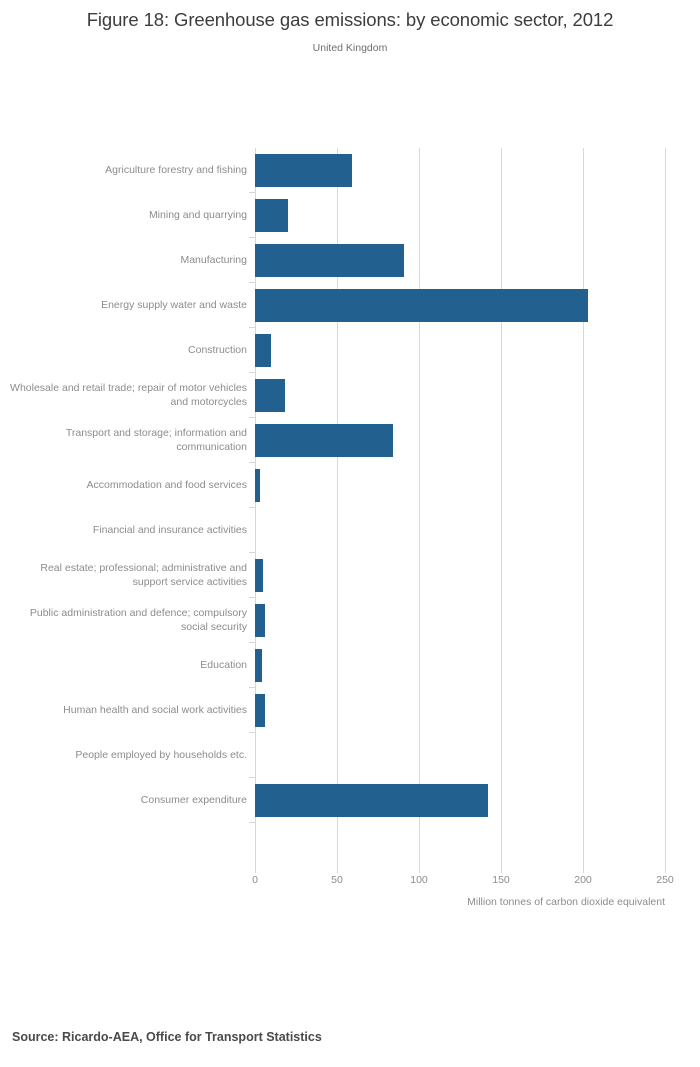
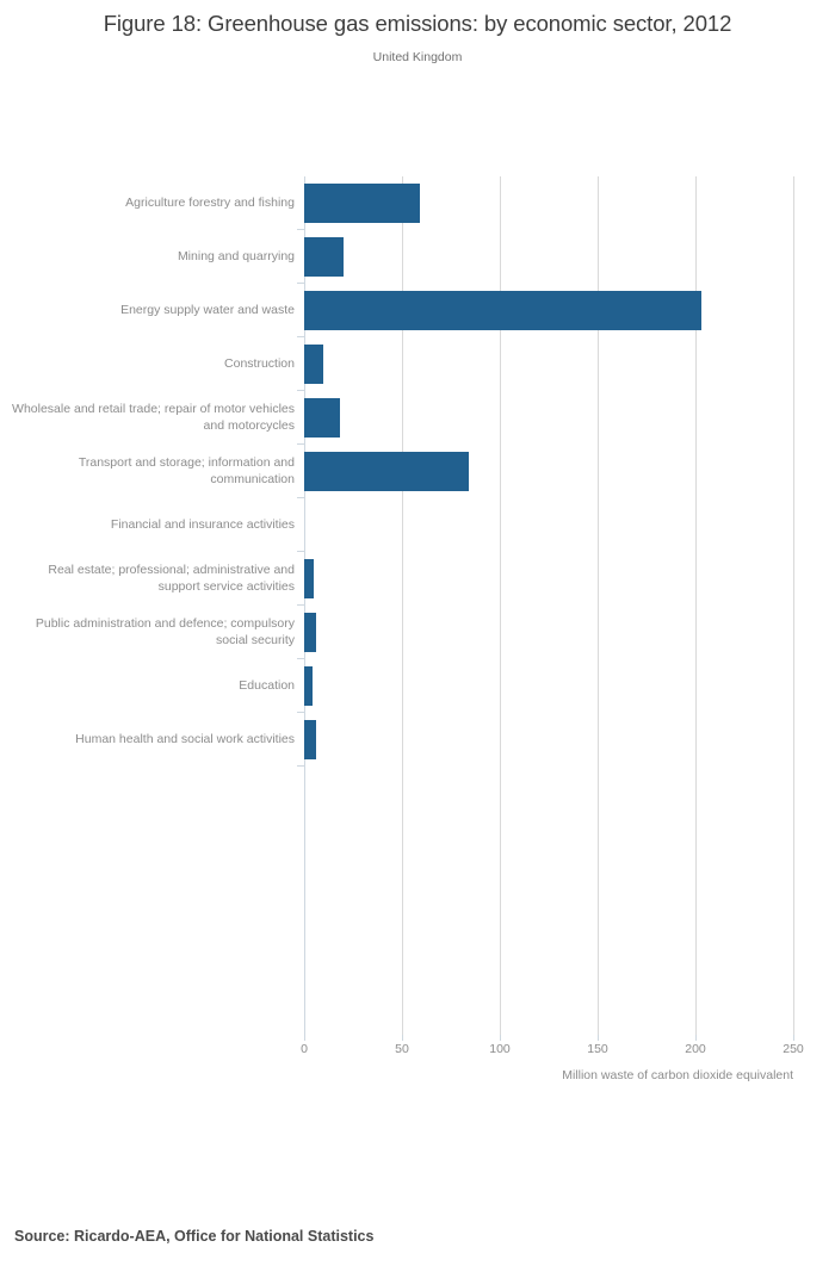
  Figure 18: Greenhouse gas emissions: by economic sector, 2012
  United Kingdom
  Agriculture forestry and fishing
  Mining and quarrying
- Manufacturing
  Energy supply water and waste
  Construction
  Wholesale and retail trade; repair of motor vehicles and motorcycles
  Transport and storage; information and communication
- Accommodation and food services
  Financial and insurance activities
  Real estate; professional; administrative and support service activities
  Public administration and defence; compulsory social security
  Education
  Human health and social work activities
- People employed by households etc.
- Consumer expenditure
- Million tonnes of carbon dioxide equivalent
+ Million waste of carbon dioxide equivalent
  0
  50
  100
  150
  200
  250
- Source: Ricardo-AEA, Office for Transport Statistics
+ Source: Ricardo-AEA, Office for National Statistics
